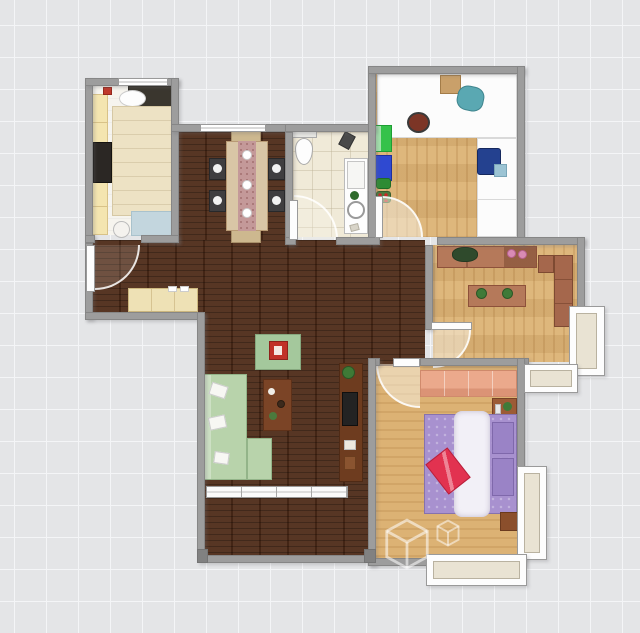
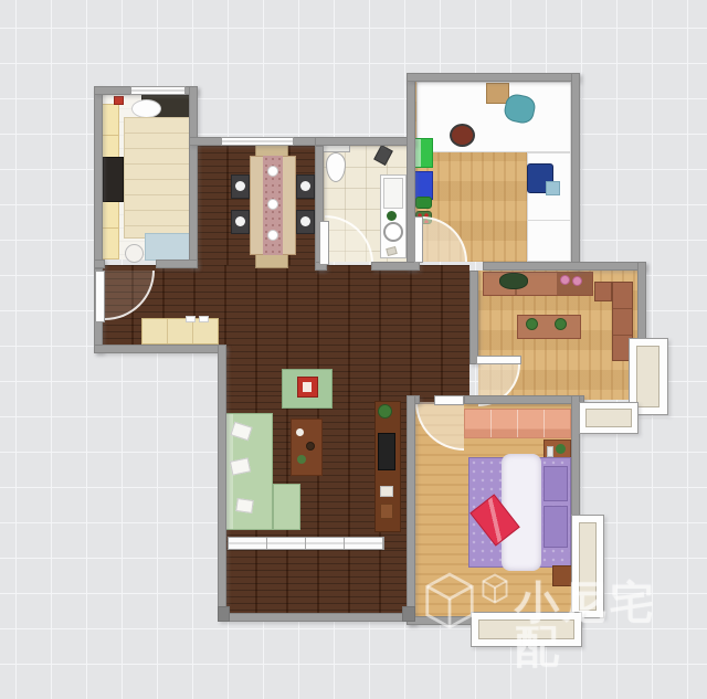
+ 小尼宅配
